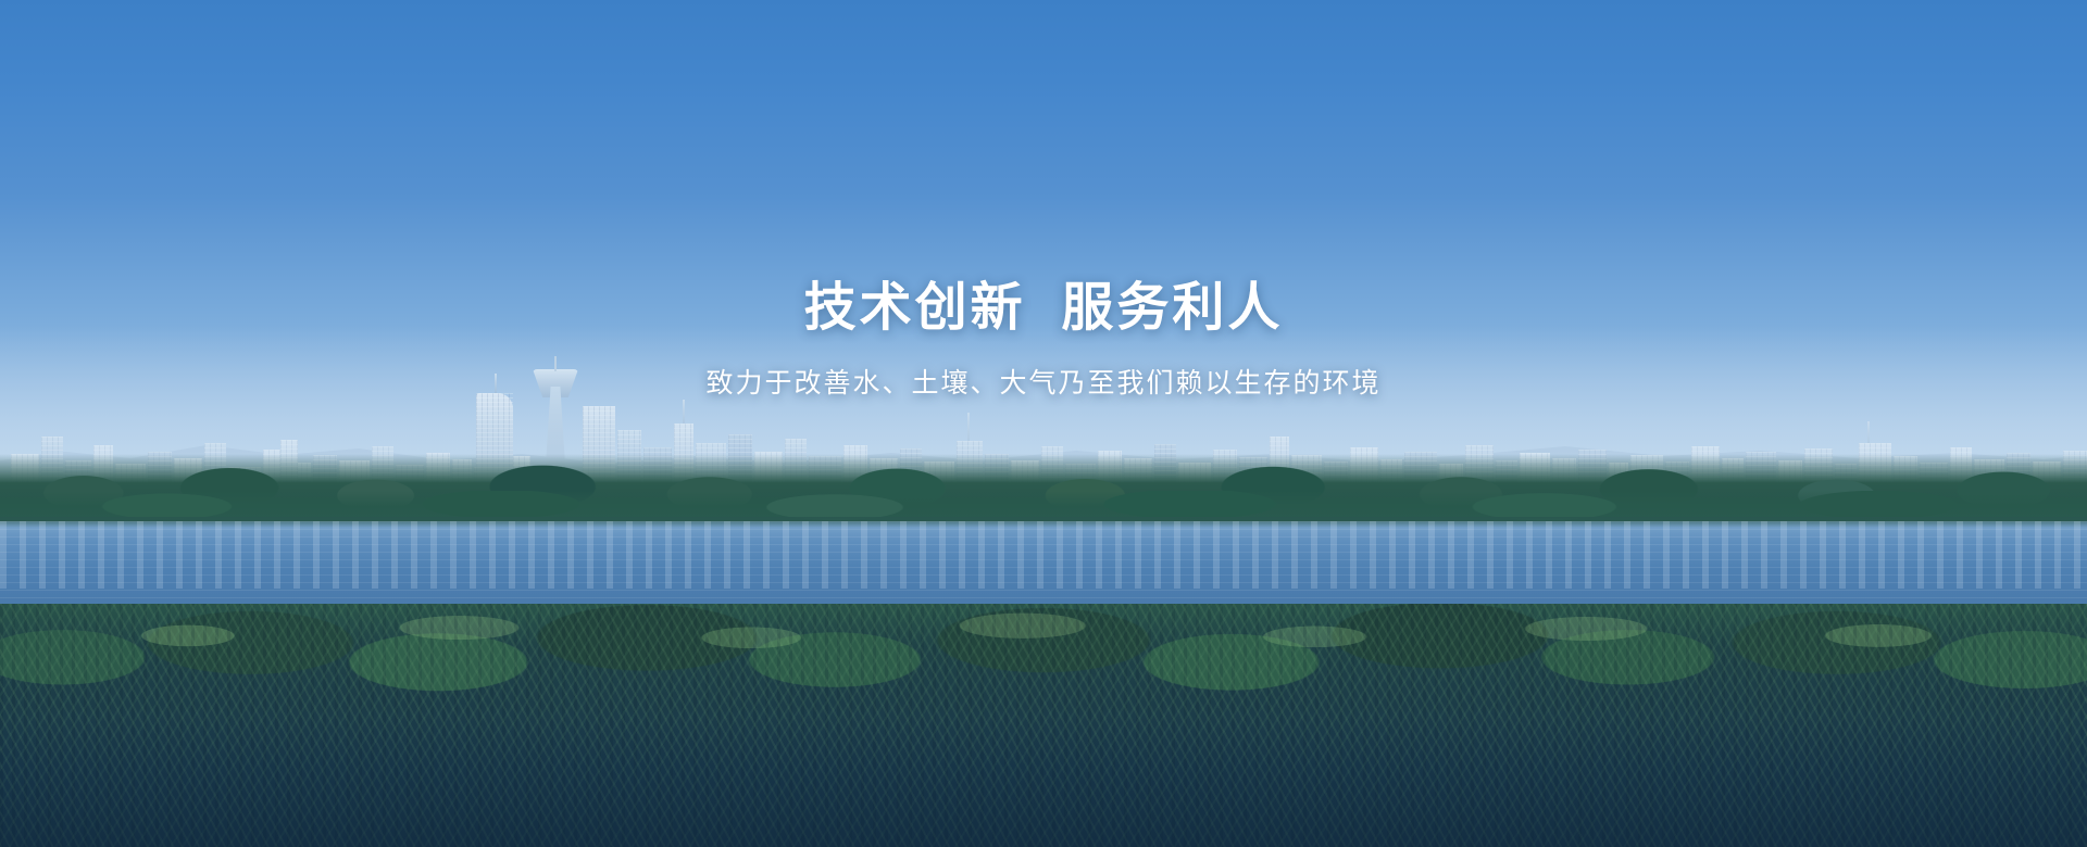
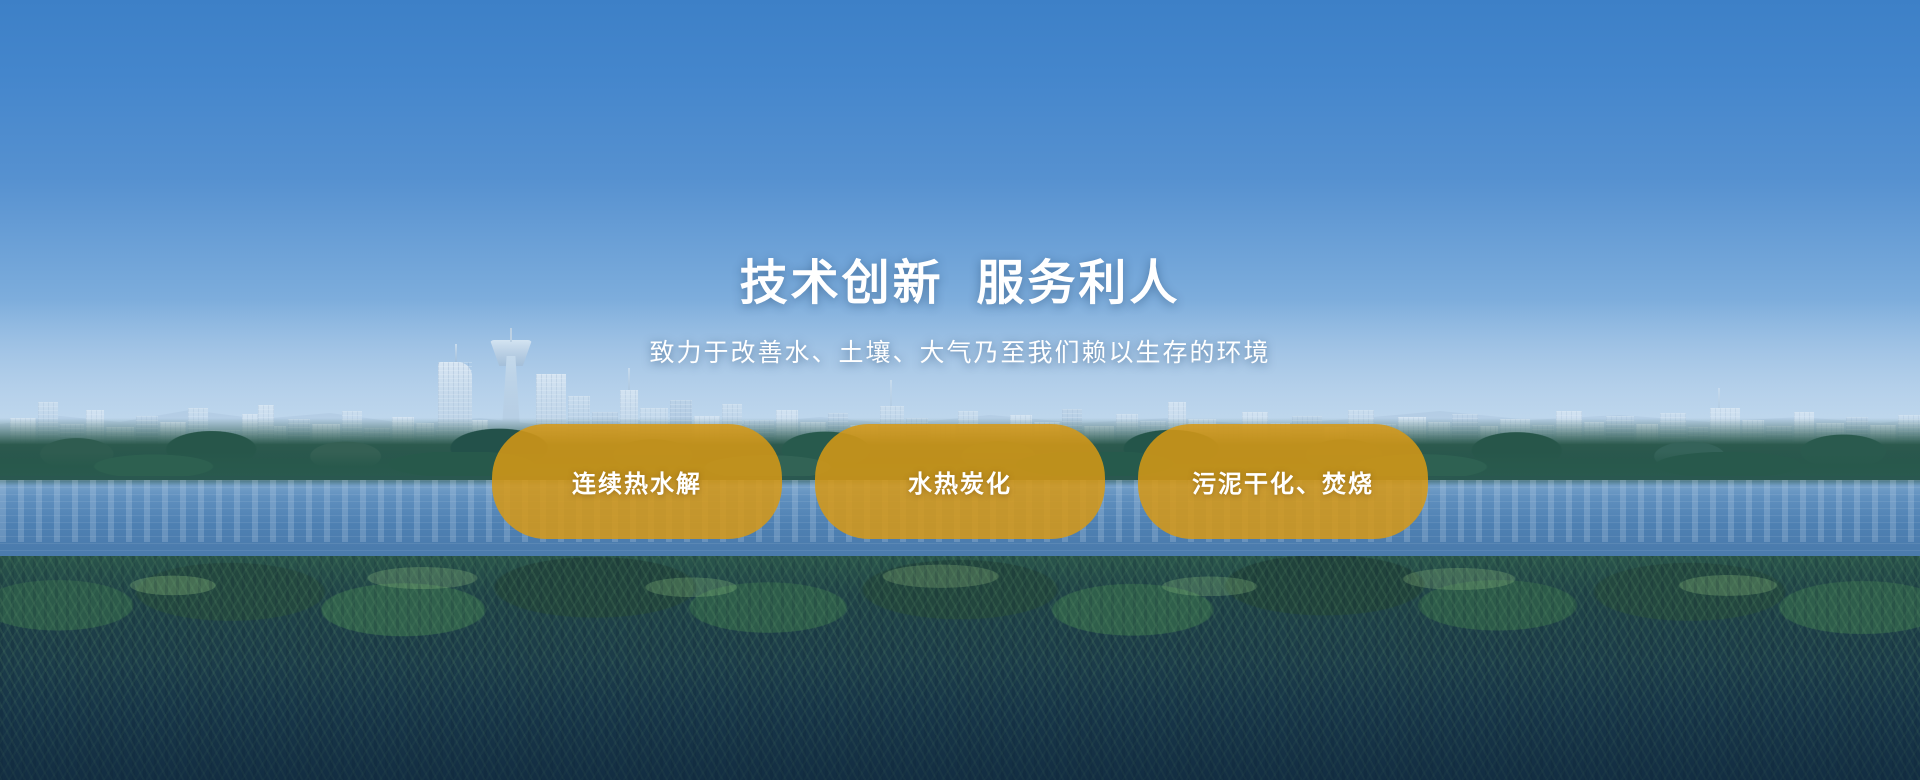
  技术创新 服务利人
  致力于改善水、土壤、大气乃至我们赖以生存的环境
+ 连续热水解
+ 水热炭化
+ 污泥干化、焚烧
